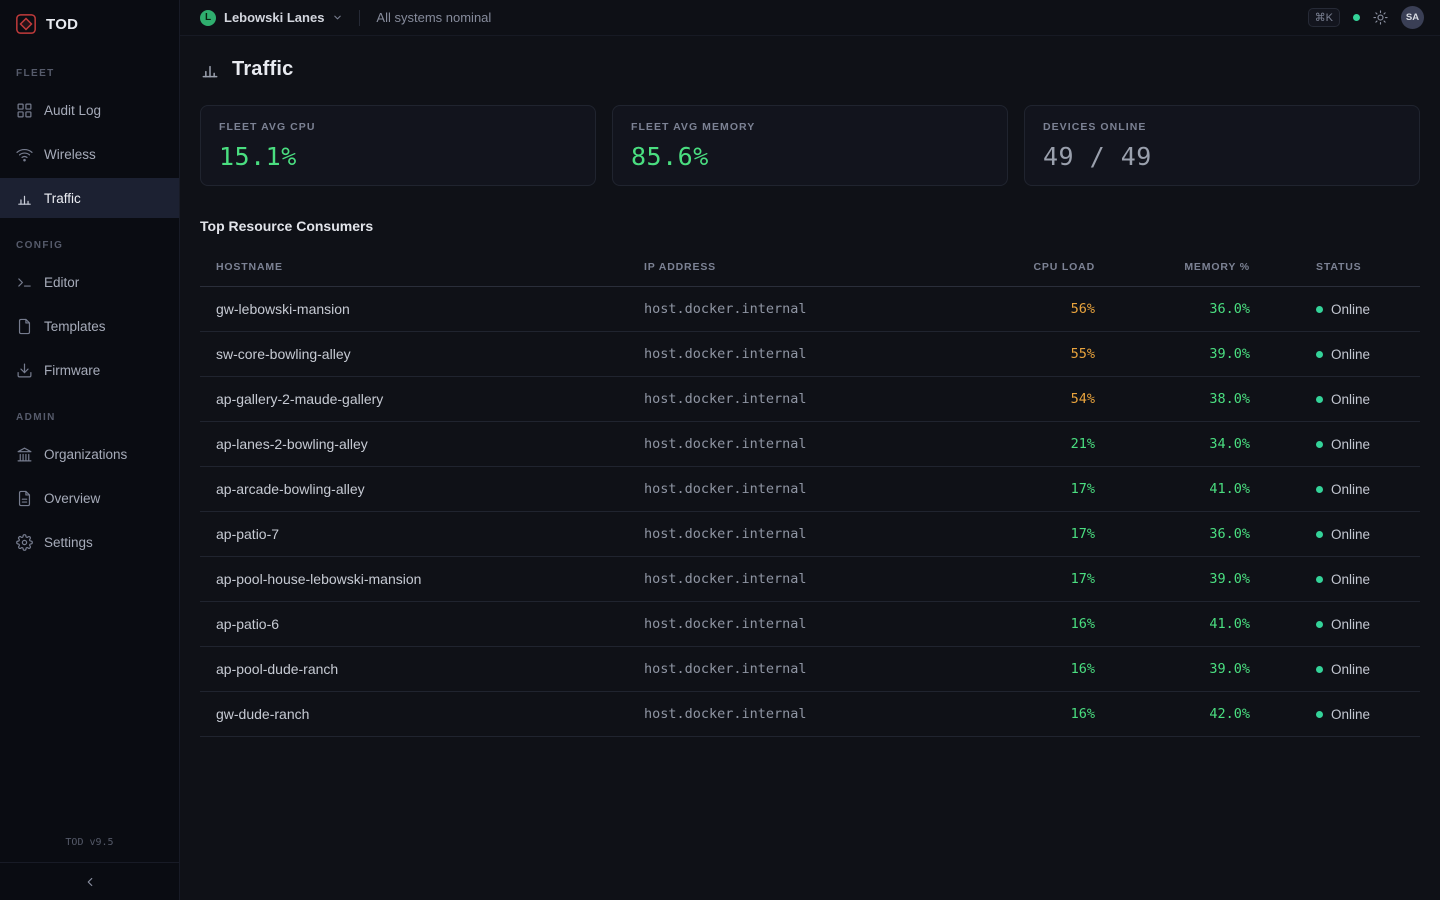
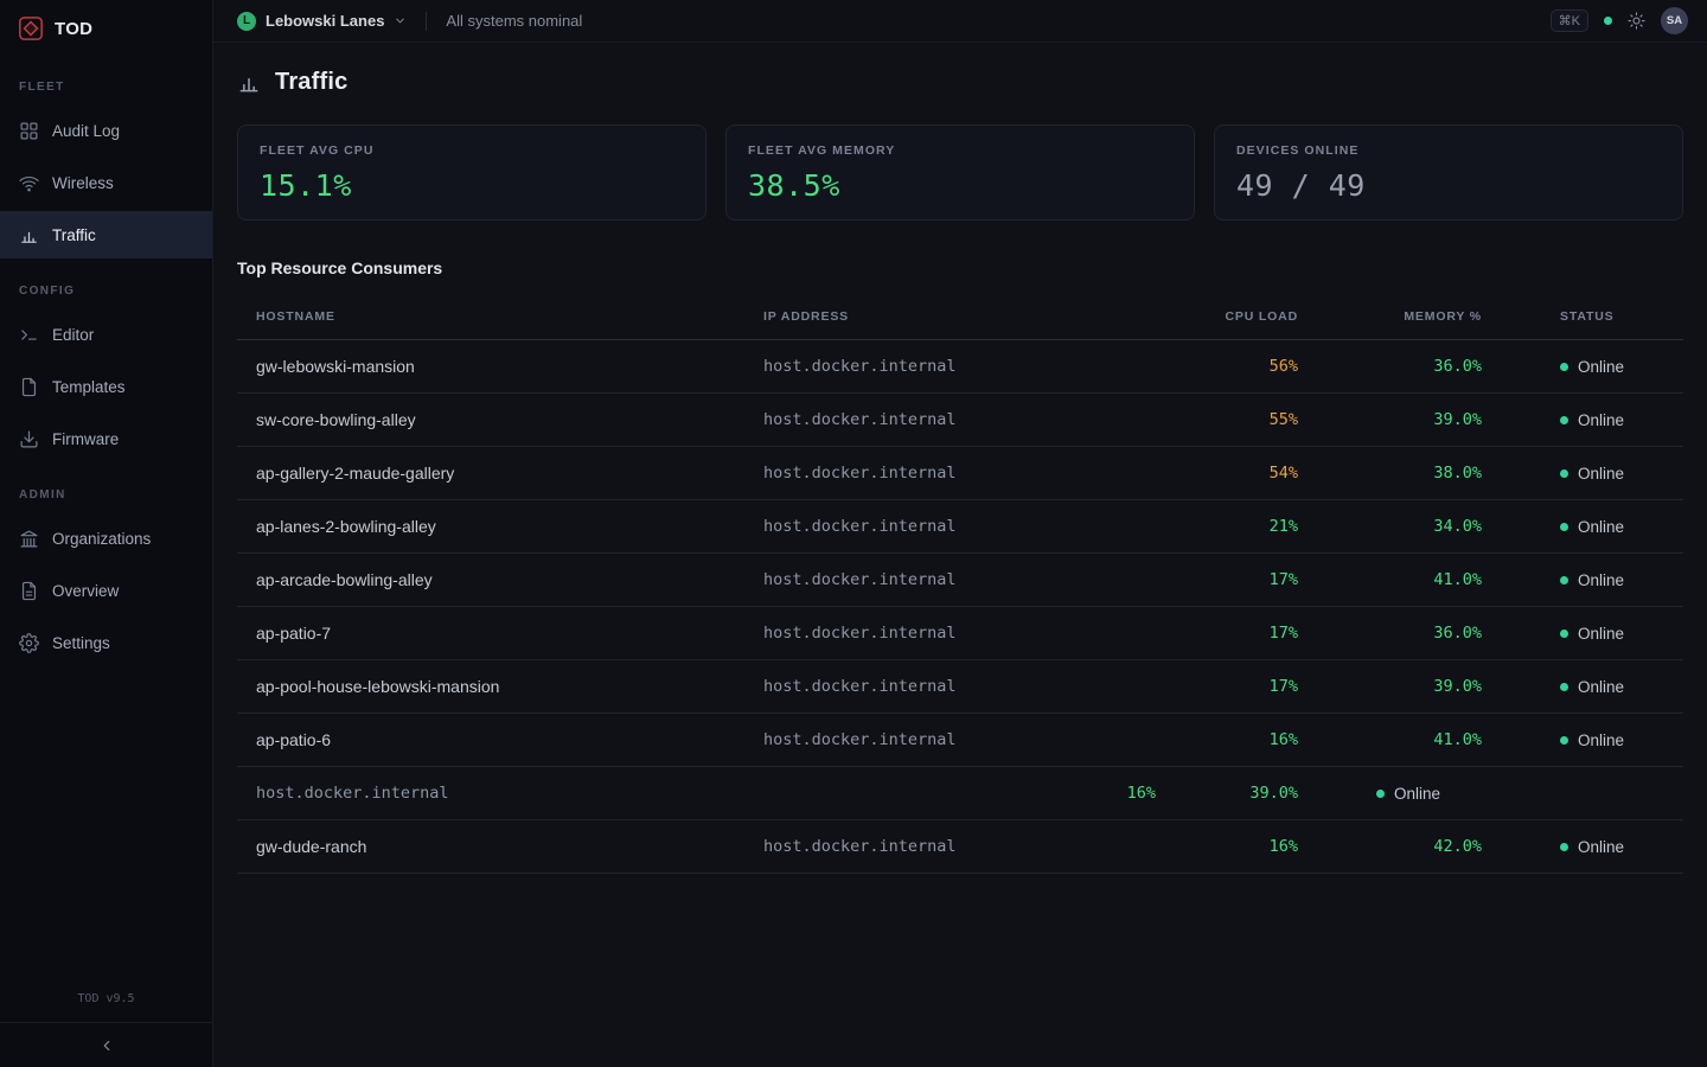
  TOD
  FLEET
  Audit Log
  Wireless
  Traffic
  CONFIG
  Editor
  Templates
  Firmware
  ADMIN
  Organizations
  Overview
  Settings
  TOD v9.5
  L
  Lebowski Lanes
  All systems nominal
  ⌘K
  SA
  Traffic
  FLEET AVG CPU
  15.1%
  FLEET AVG MEMORY
- 85.6%
+ 38.5%
  DEVICES ONLINE
  49 / 49
  Top Resource Consumers
  HOSTNAME
  IP ADDRESS
  CPU LOAD
  MEMORY %
  STATUS
  gw-lebowski-mansion
  host.docker.internal
  56%
  36.0%
  Online
  sw-core-bowling-alley
  host.docker.internal
  55%
  39.0%
  Online
  ap-gallery-2-maude-gallery
  host.docker.internal
  54%
  38.0%
  Online
  ap-lanes-2-bowling-alley
  host.docker.internal
  21%
  34.0%
  Online
  ap-arcade-bowling-alley
  host.docker.internal
  17%
  41.0%
  Online
  ap-patio-7
  host.docker.internal
  17%
  36.0%
  Online
  ap-pool-house-lebowski-mansion
  host.docker.internal
  17%
  39.0%
  Online
  ap-patio-6
  host.docker.internal
  16%
  41.0%
  Online
- ap-pool-dude-ranch
  host.docker.internal
  16%
  39.0%
  Online
  gw-dude-ranch
  host.docker.internal
  16%
  42.0%
  Online
